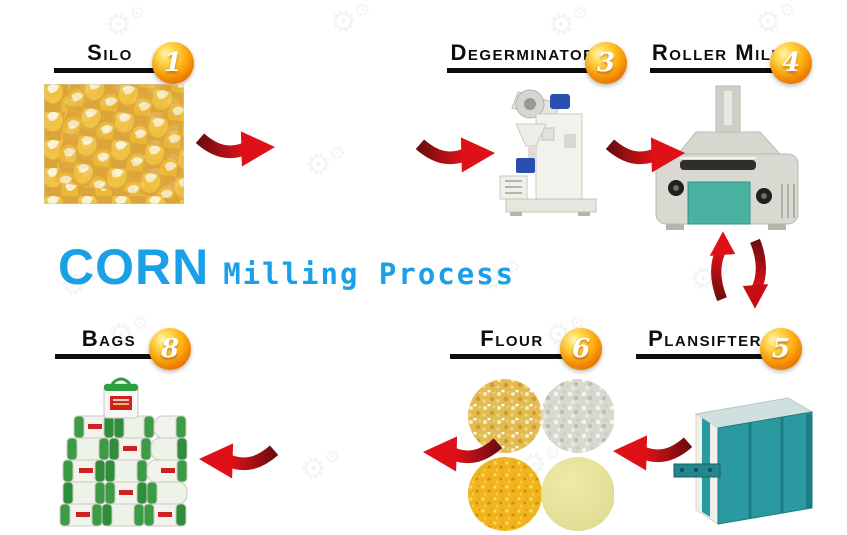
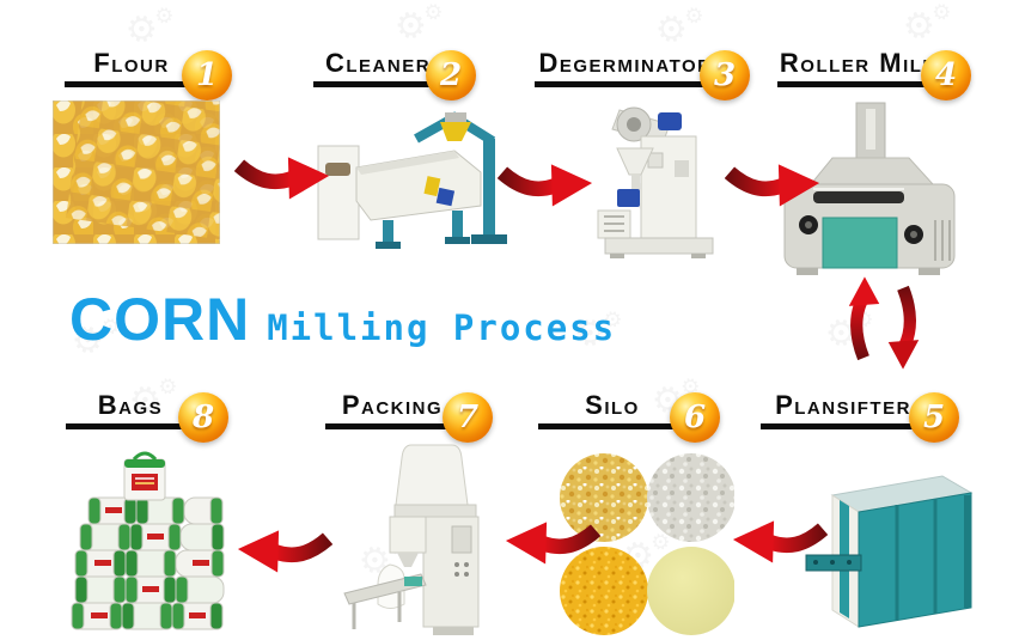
- Silo
+ Flour
  1
+ Cleaner
+ 2
  Degerminato
  3
  Roller Mil
  4
  CORN
  Milling Process
  Bags
  8
+ Packing
+ 7
- Flour
+ Silo
  6
  Plansifter
  5
